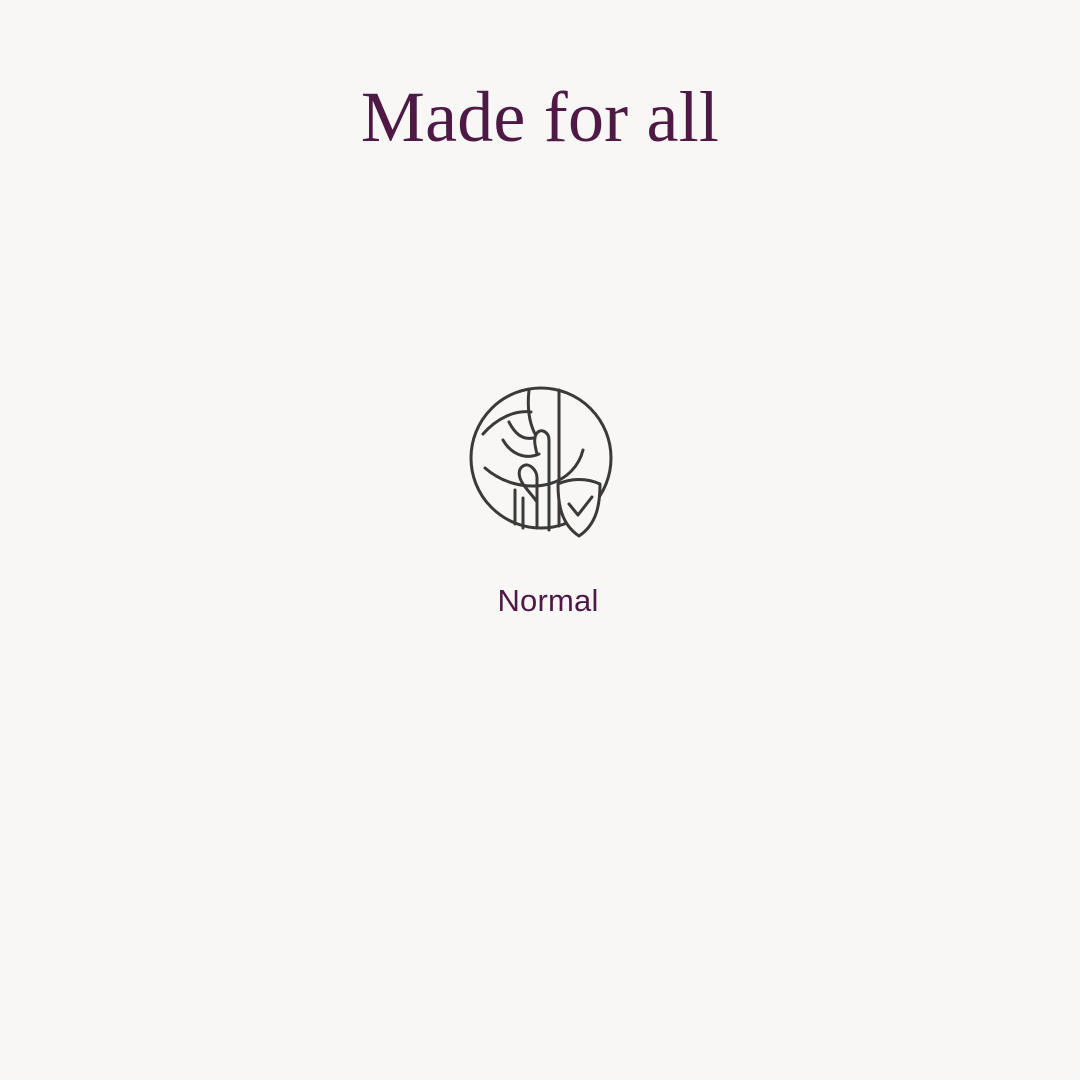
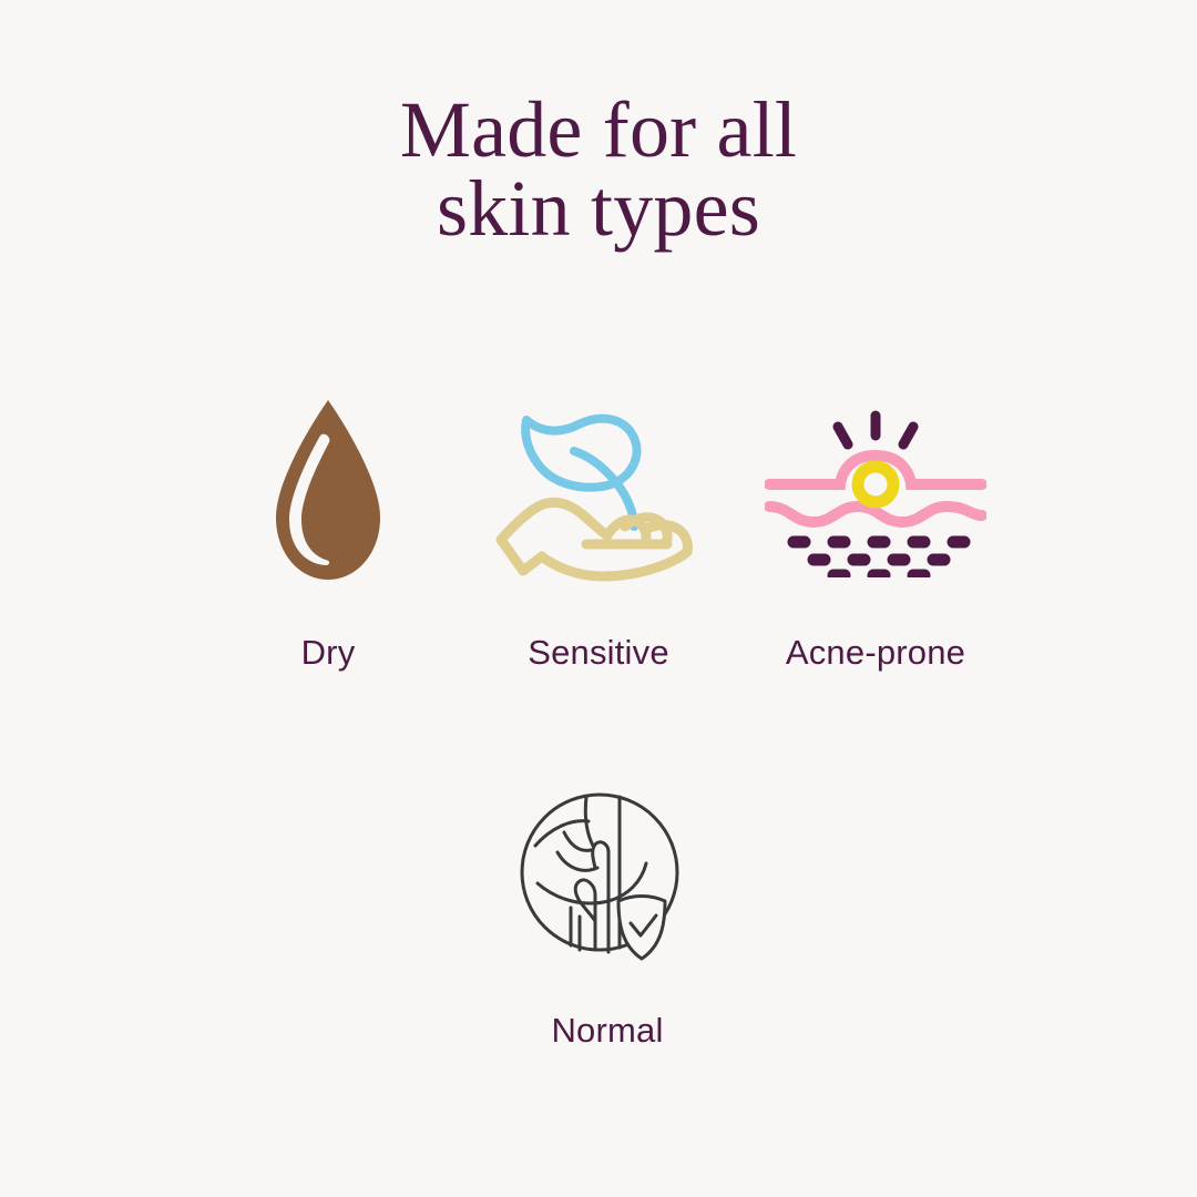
  Made for all
+ skin types
+ Dry
+ Sensitive
+ Acne-prone
  Normal
